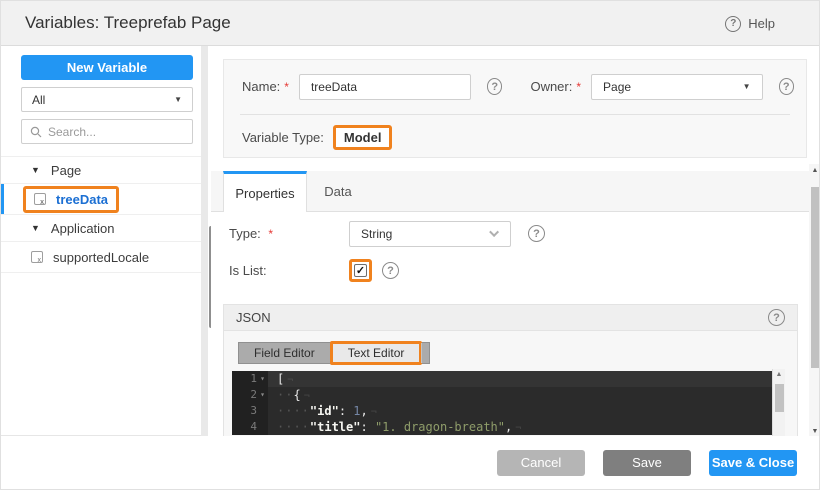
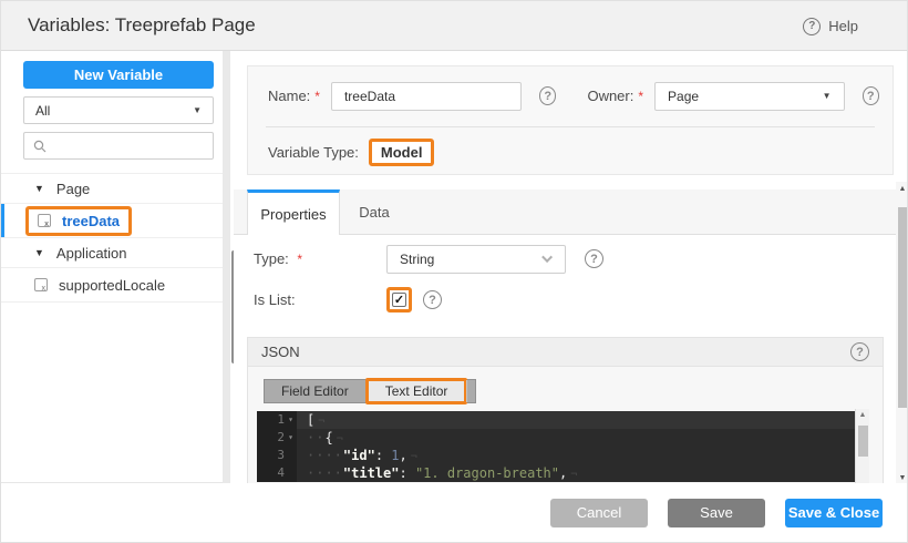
  Variables: Treeprefab Page
  Help
  New Variable
  All
- Search...
  Page
  treeData
  Application
  supportedLocale
  Name:
  *
  treeData
  Owner:
  *
  Page
  Variable Type:
  Model
  Properties
  Data
  Type: *
  String
  Is List:
  JSON
  Field Editor
  Text Editor
  1
  2
  ··{
  3
  ····"id": 1,
  4
  ····"title": "1. dragon-breath",
  Cancel
  Save
  Save & Close
